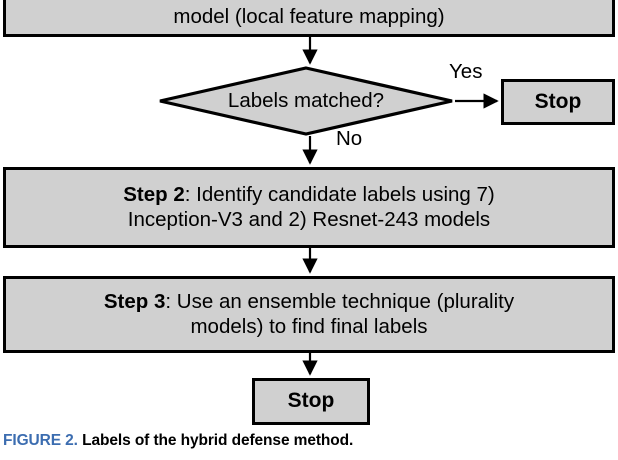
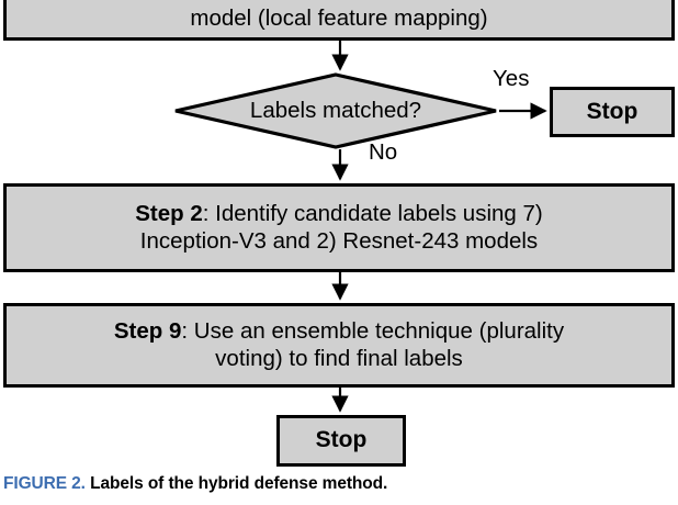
  model (local feature mapping)
  Labels matched?
  Yes
  No
  Stop
  Step 2: Identify candidate labels using 7)
  Inception-V3 and 2) Resnet-243 models
- Step 3: Use an ensemble technique (plurality
+ Step 9: Use an ensemble technique (plurality
- models) to find final labels
+ voting) to find final labels
  Stop
  FIGURE 2. Labels of the hybrid defense method.
